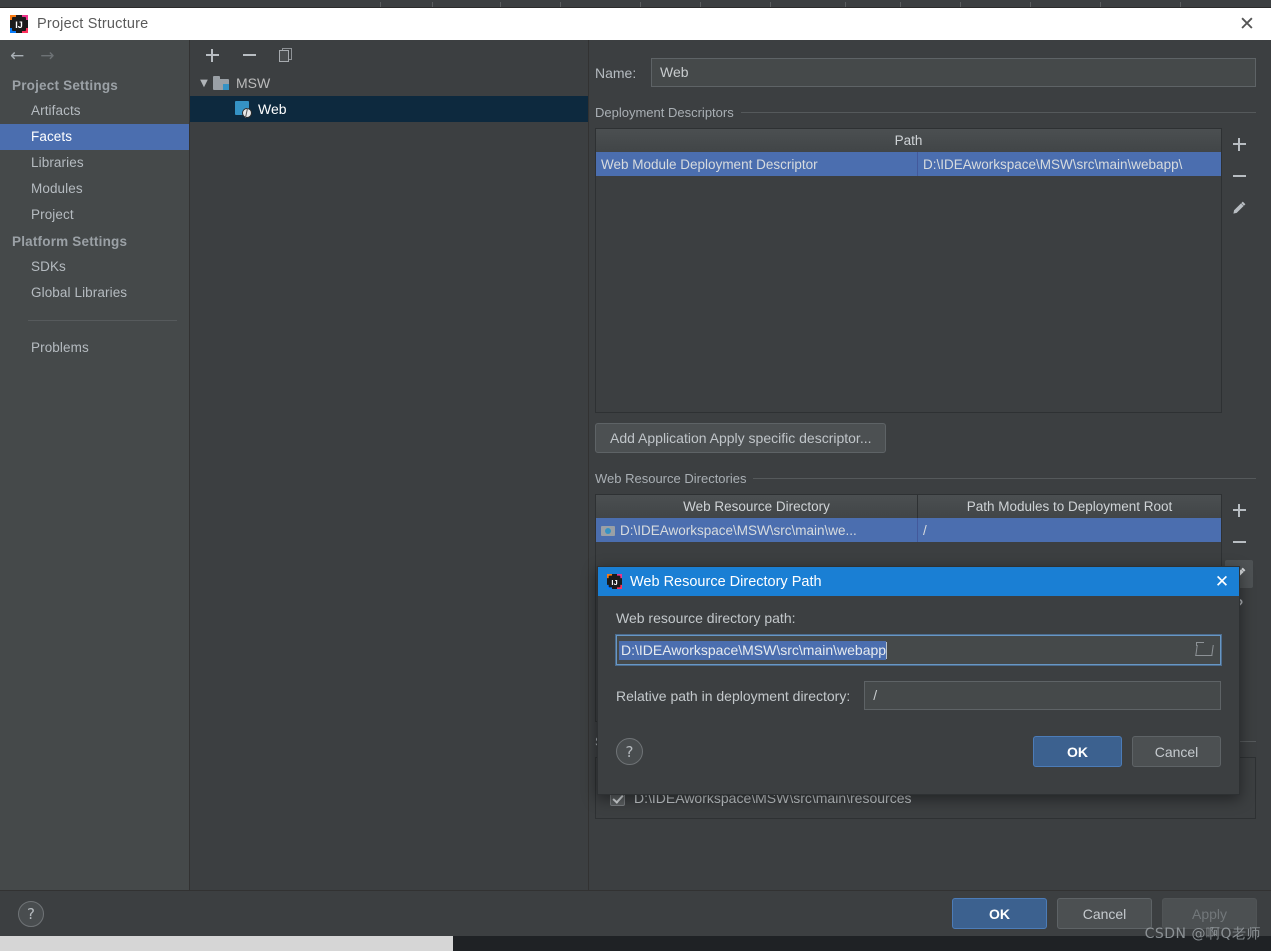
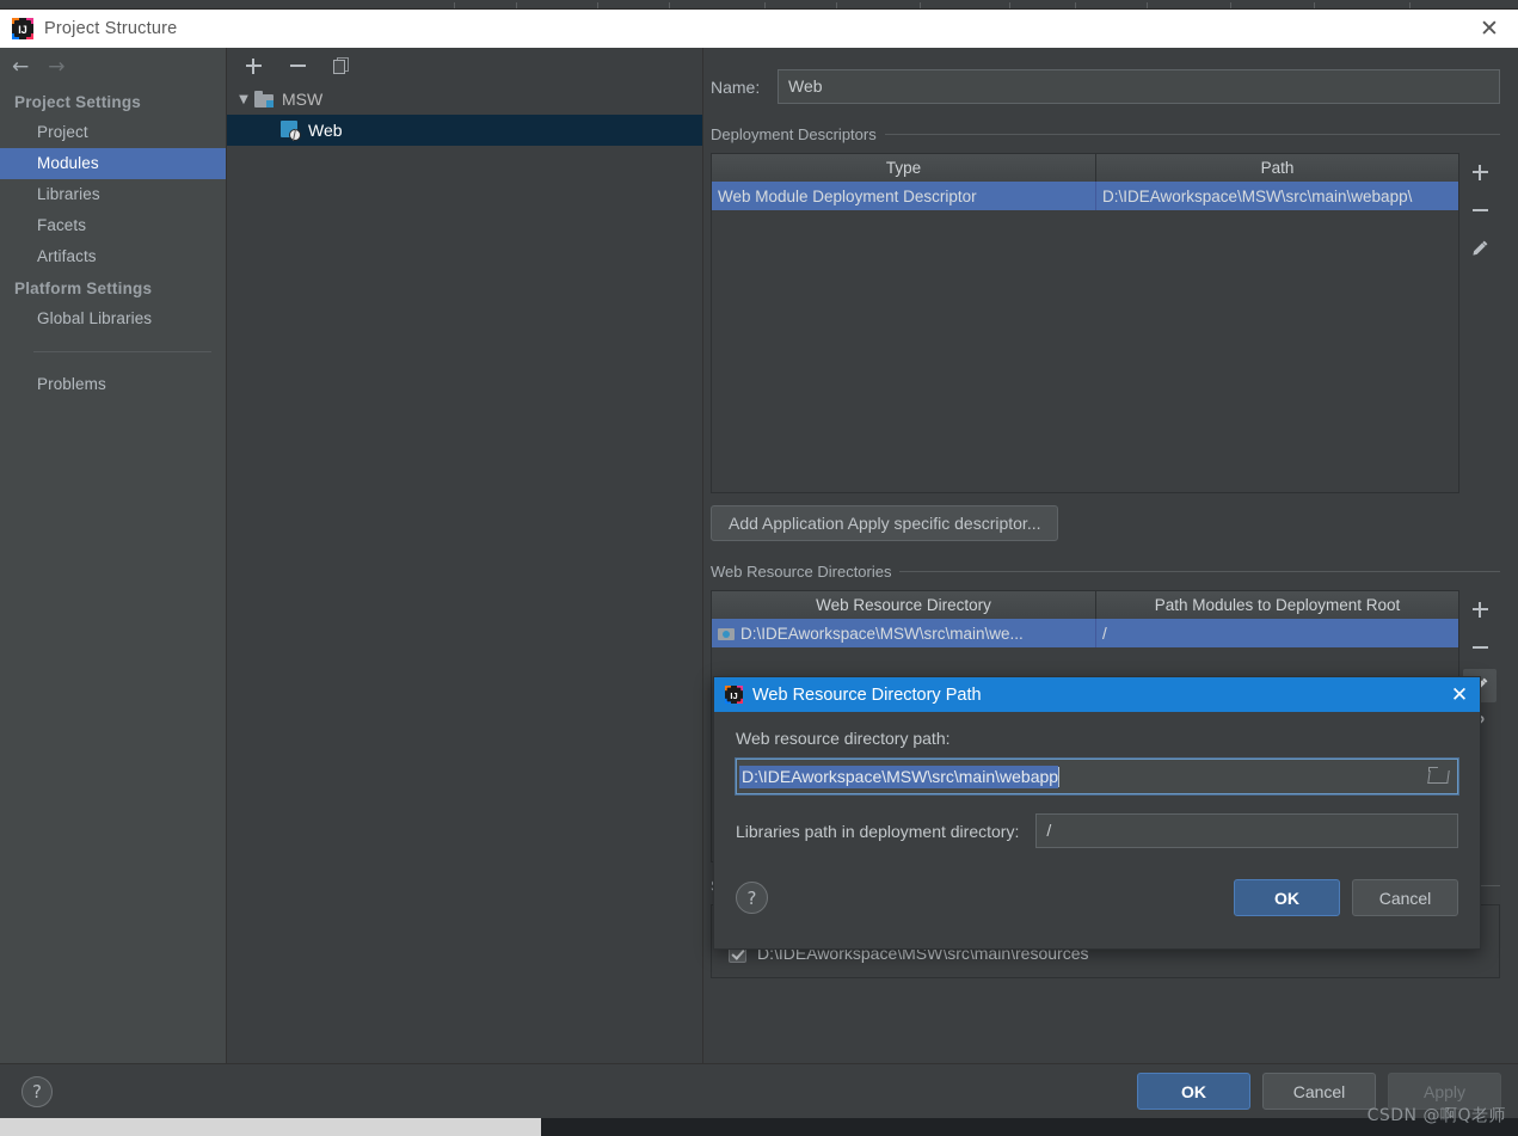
  IJ
  Project Structure
  ✕
  ←
  →
  Project Settings
- Artifacts
+ Project
- Facets
+ Modules
  Libraries
- Modules
+ Facets
- Project
+ Artifacts
  Platform Settings
- SDKs
  Global Libraries
  Problems
  ▼
  MSW
  Web
  Name:
  Web
  Deployment Descriptors
+ Type
  Path
  Web Module Deployment Descriptor
  D:\IDEAworkspace\MSW\src\main\webapp\
  Add Application Apply specific descriptor...
  Web Resource Directories
  Web Resource Directory
  Path Modules to Deployment Root
  D:\IDEAworkspace\MSW\src\main\we...
  /
  D:\IDEAworkspace\MSW\src\main\resources
  ?
  OK
  Cancel
  Apply
  IJ
  Web Resource Directory Path
  ✕
  Web resource directory path:
  D:\IDEAworkspace\MSW\src\main\webapp
- Relative path in deployment directory:
+ Libraries path in deployment directory:
  /
  ?
  OK
  Cancel
  CSDN @啊Q老师
